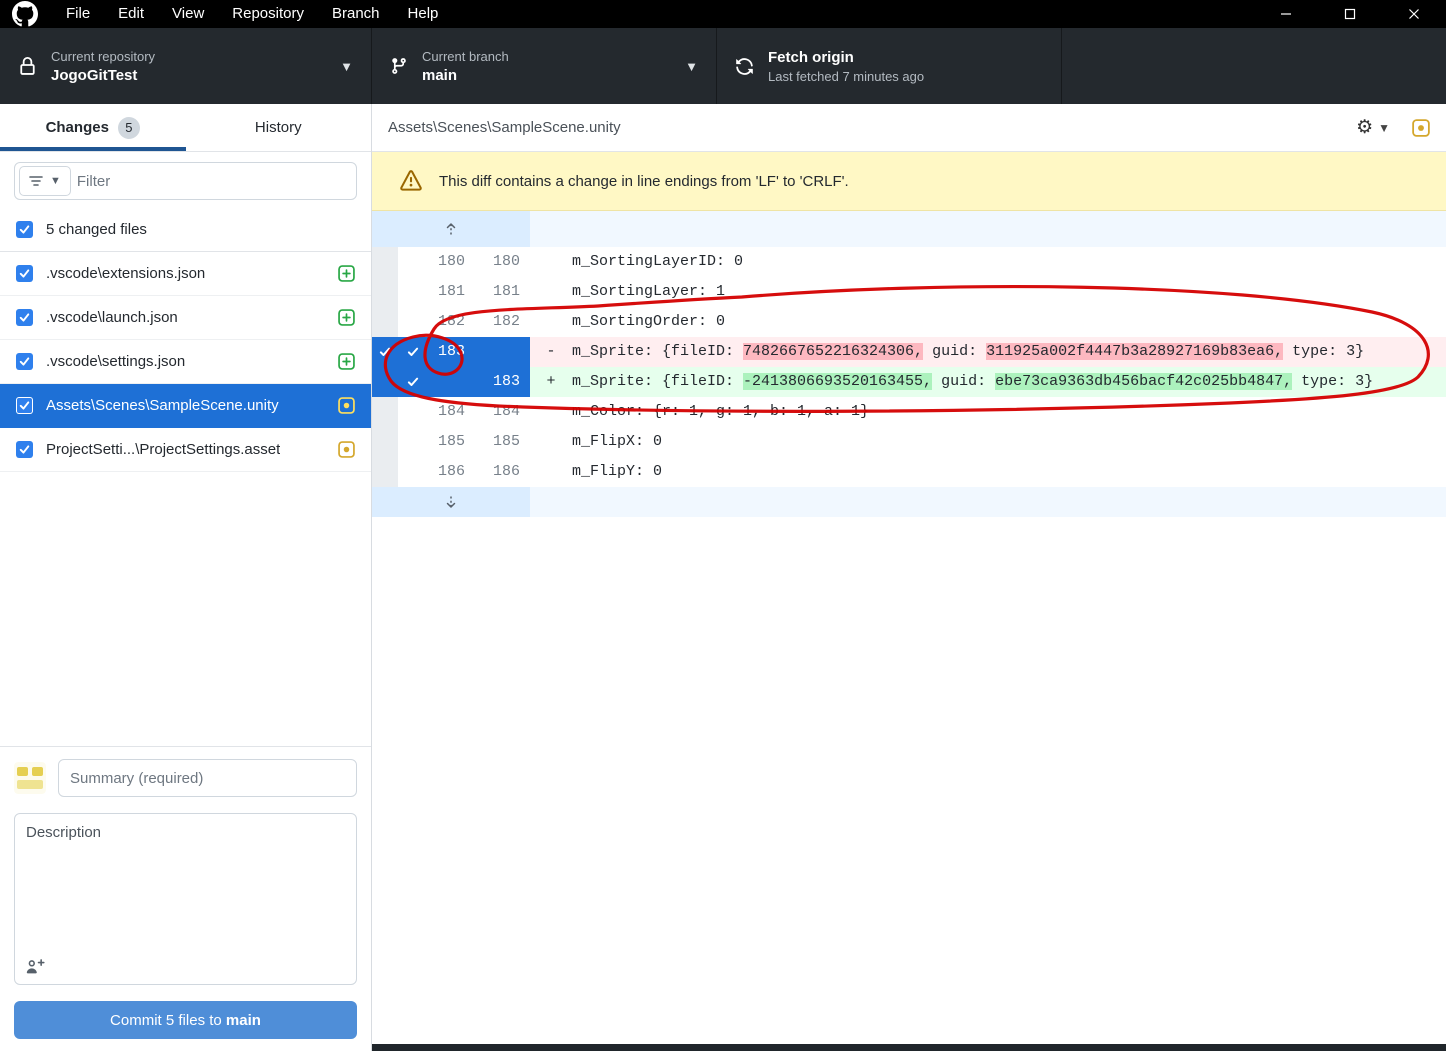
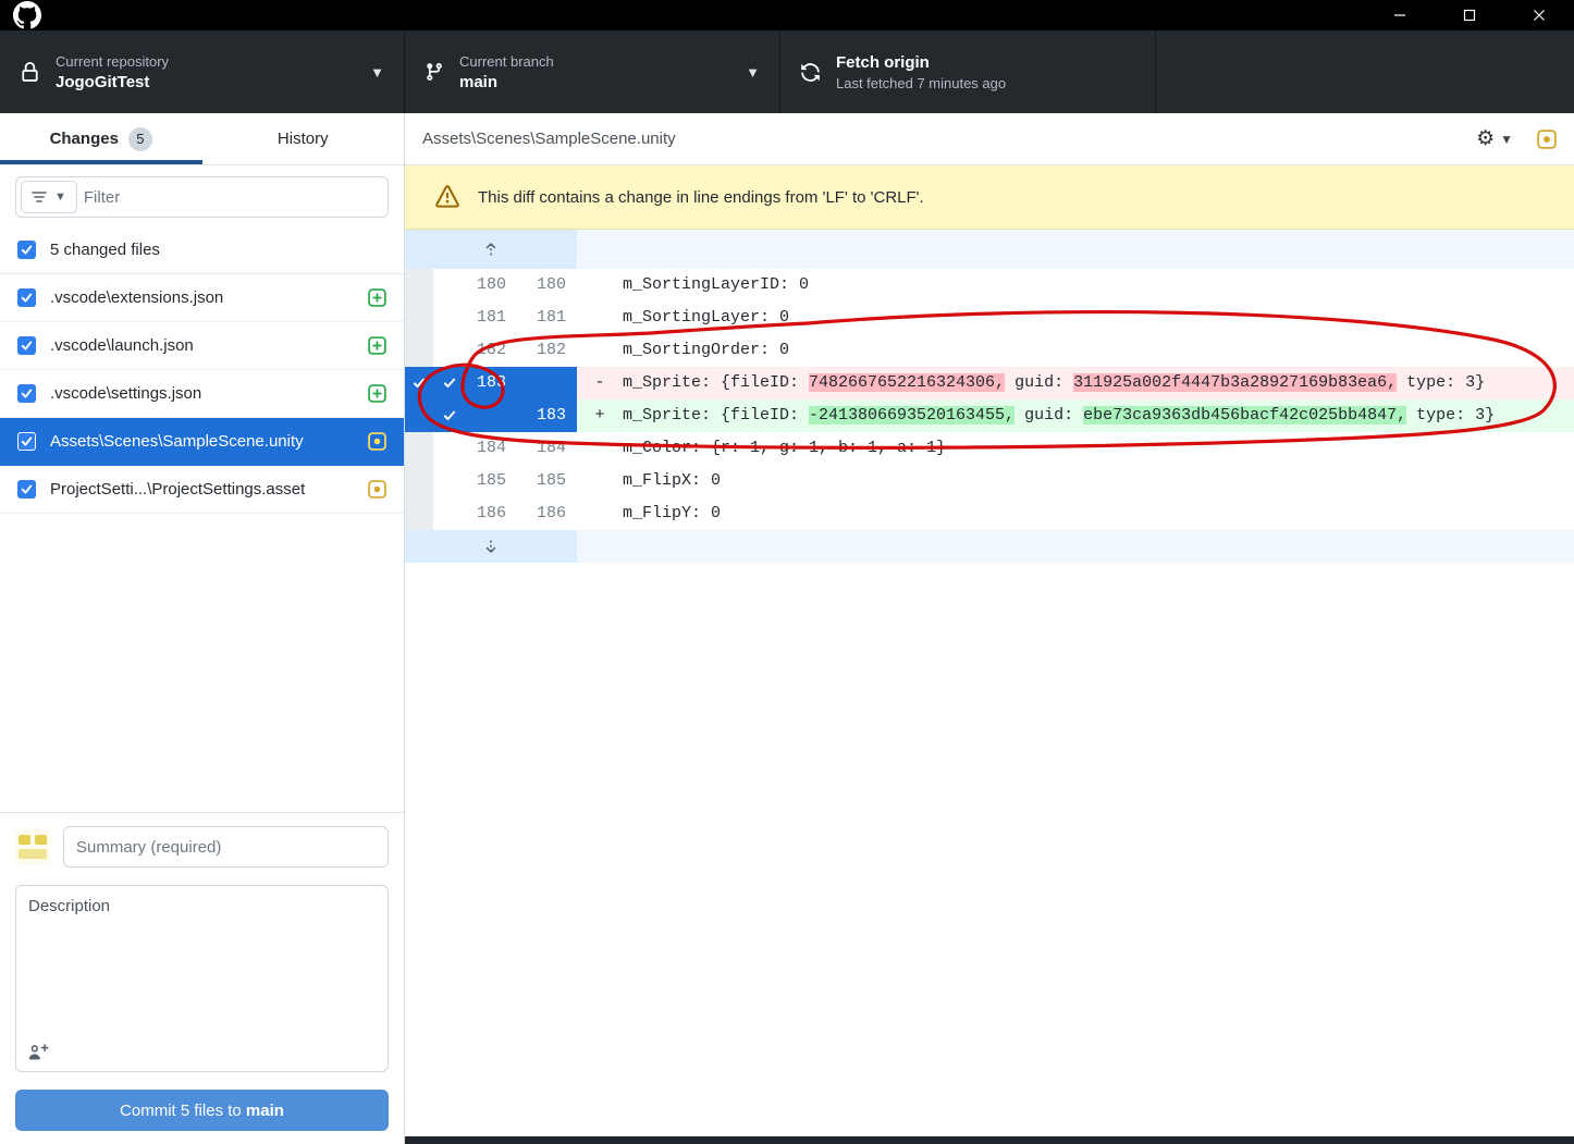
- File
- Edit
- View
- Repository
- Branch
- Help
  Current repository
  JogoGitTest
  ▼
  Current branch
  main
  ▼
  Fetch origin
  Last fetched 7 minutes ago
  Changes
  5
  History
  ▼
  Filter
  5 changed files
  .vscode\extensions.json
  .vscode\launch.json
  .vscode\settings.json
  Assets\Scenes\SampleScene.unity
  ProjectSetti...\ProjectSettings.asset
  Summary (required)
  Description
  Commit 5 files to main
  Assets\Scenes\SampleScene.unity
  ⚙
  ▼
  This diff contains a change in line endings from 'LF' to 'CRLF'.
  180
  180
  m_SortingLayerID: 0
  181
  181
- m_SortingLayer: 1
+ m_SortingLayer: 0
  182
  m_SortingOrder: 0
  -
  m_Sprite: {fileID: 7482667652216324306, guid: 311925a002f4447b3a28927169b83ea6, type: 3}
  183
  +
  m_Sprite: {fileID: -2413806693520163455, guid: ebe73ca9363db456bacf42c025bb4847, type: 3}
  184
  184
  185
  185
  m_FlipX: 0
  186
  186
  m_FlipY: 0
